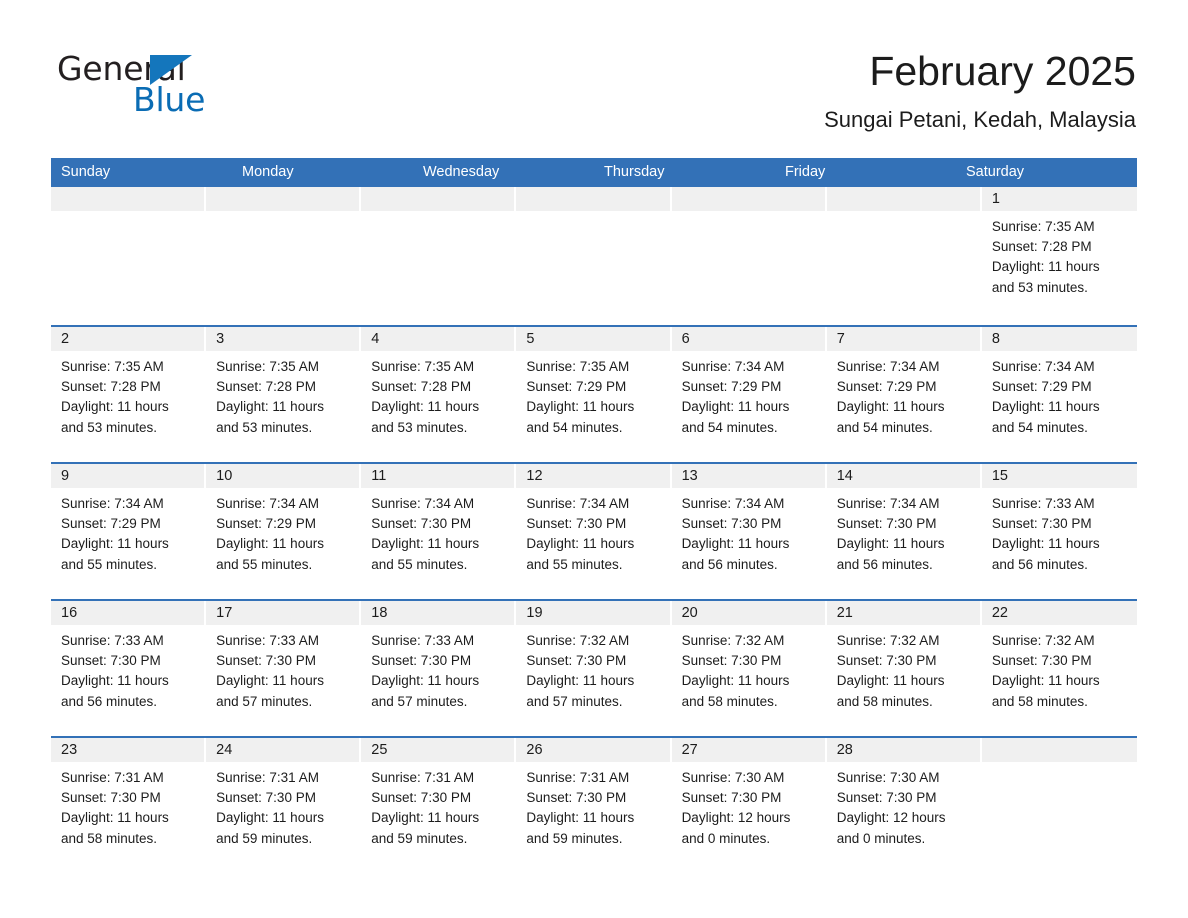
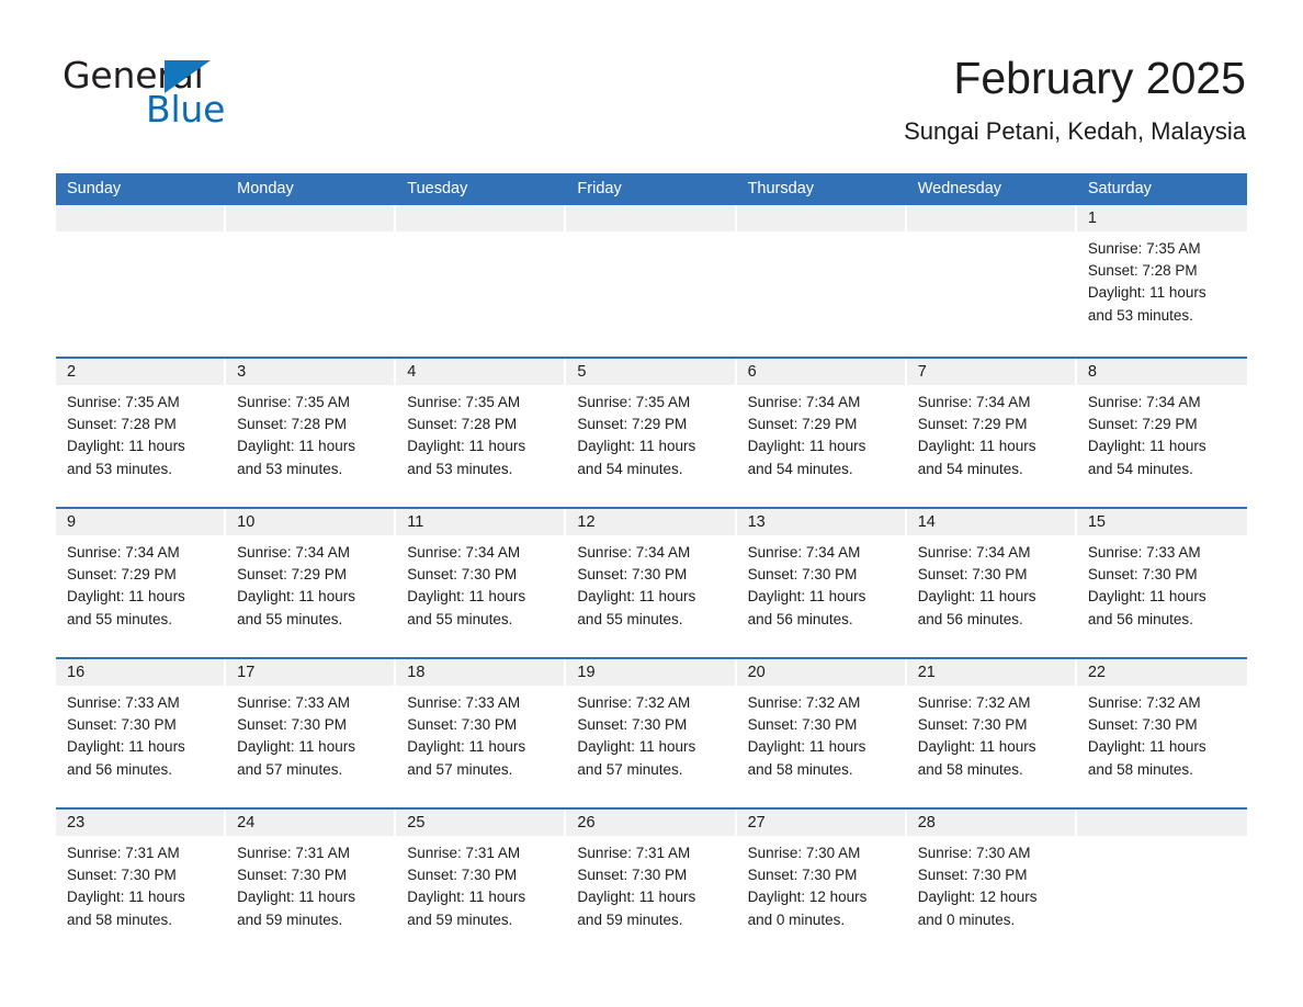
  General
  Blue
  February 2025
  Sungai Petani, Kedah, Malaysia
  Sunday
  Monday
+ Tuesday
- Wednesday
+ Friday
  Thursday
- Friday
+ Wednesday
  Saturday
  1
  Sunrise: 7:35 AM
  Sunset: 7:28 PM
  Daylight: 11 hours
  and 53 minutes.
  2
  Sunrise: 7:35 AM
  Sunset: 7:28 PM
  Daylight: 11 hours
  and 53 minutes.
  3
  Sunrise: 7:35 AM
  Sunset: 7:28 PM
  Daylight: 11 hours
  and 53 minutes.
  4
  Sunrise: 7:35 AM
  Sunset: 7:28 PM
  Daylight: 11 hours
  and 53 minutes.
  5
  Sunrise: 7:35 AM
  Sunset: 7:29 PM
  Daylight: 11 hours
  and 54 minutes.
  6
  Sunrise: 7:34 AM
  Sunset: 7:29 PM
  Daylight: 11 hours
  and 54 minutes.
  7
  Sunrise: 7:34 AM
  Sunset: 7:29 PM
  Daylight: 11 hours
  and 54 minutes.
  8
  Sunrise: 7:34 AM
  Sunset: 7:29 PM
  Daylight: 11 hours
  and 54 minutes.
  9
  Sunrise: 7:34 AM
  Sunset: 7:29 PM
  Daylight: 11 hours
  and 55 minutes.
  10
  Sunrise: 7:34 AM
  Sunset: 7:29 PM
  Daylight: 11 hours
  and 55 minutes.
  11
  Sunrise: 7:34 AM
  Sunset: 7:30 PM
  Daylight: 11 hours
  and 55 minutes.
  12
  Sunrise: 7:34 AM
  Sunset: 7:30 PM
  Daylight: 11 hours
  and 55 minutes.
  13
  Sunrise: 7:34 AM
  Sunset: 7:30 PM
  Daylight: 11 hours
  and 56 minutes.
  14
  Sunrise: 7:34 AM
  Sunset: 7:30 PM
  Daylight: 11 hours
  and 56 minutes.
  15
  Sunrise: 7:33 AM
  Sunset: 7:30 PM
  Daylight: 11 hours
  and 56 minutes.
  16
  Sunrise: 7:33 AM
  Sunset: 7:30 PM
  Daylight: 11 hours
  and 56 minutes.
  17
  Sunrise: 7:33 AM
  Sunset: 7:30 PM
  Daylight: 11 hours
  and 57 minutes.
  18
  Sunrise: 7:33 AM
  Sunset: 7:30 PM
  Daylight: 11 hours
  and 57 minutes.
  19
  Sunrise: 7:32 AM
  Sunset: 7:30 PM
  Daylight: 11 hours
  and 57 minutes.
  20
  Sunrise: 7:32 AM
  Sunset: 7:30 PM
  Daylight: 11 hours
  and 58 minutes.
  21
  Sunrise: 7:32 AM
  Sunset: 7:30 PM
  Daylight: 11 hours
  and 58 minutes.
  22
  Sunrise: 7:32 AM
  Sunset: 7:30 PM
  Daylight: 11 hours
  and 58 minutes.
  23
  Sunrise: 7:31 AM
  Sunset: 7:30 PM
  Daylight: 11 hours
  and 58 minutes.
  24
  Sunrise: 7:31 AM
  Sunset: 7:30 PM
  Daylight: 11 hours
  and 59 minutes.
  25
  Sunrise: 7:31 AM
  Sunset: 7:30 PM
  Daylight: 11 hours
  and 59 minutes.
  26
  Sunrise: 7:31 AM
  Sunset: 7:30 PM
  Daylight: 11 hours
  and 59 minutes.
  27
  Sunrise: 7:30 AM
  Sunset: 7:30 PM
  Daylight: 12 hours
  and 0 minutes.
  28
  Sunrise: 7:30 AM
  Sunset: 7:30 PM
  Daylight: 12 hours
  and 0 minutes.
